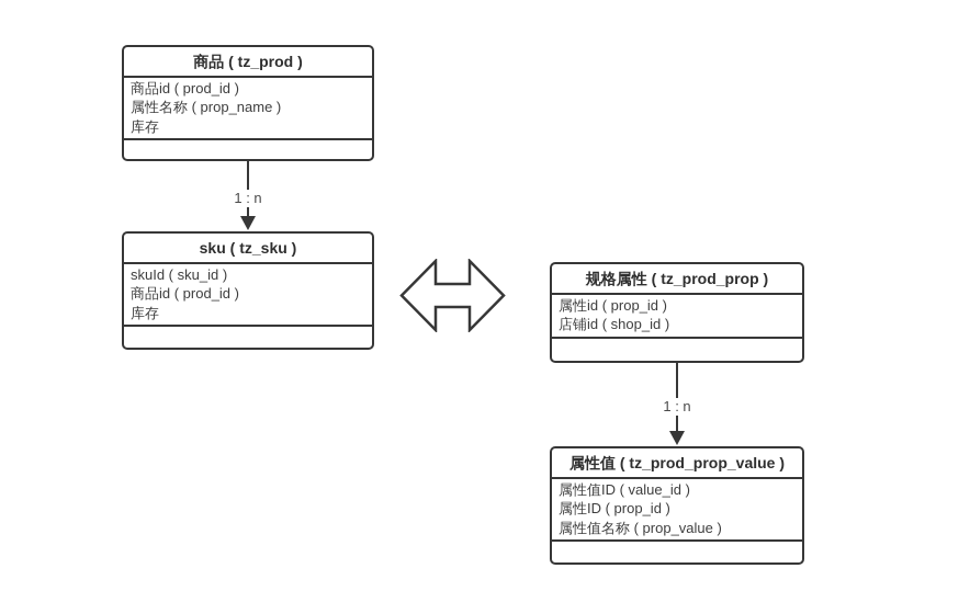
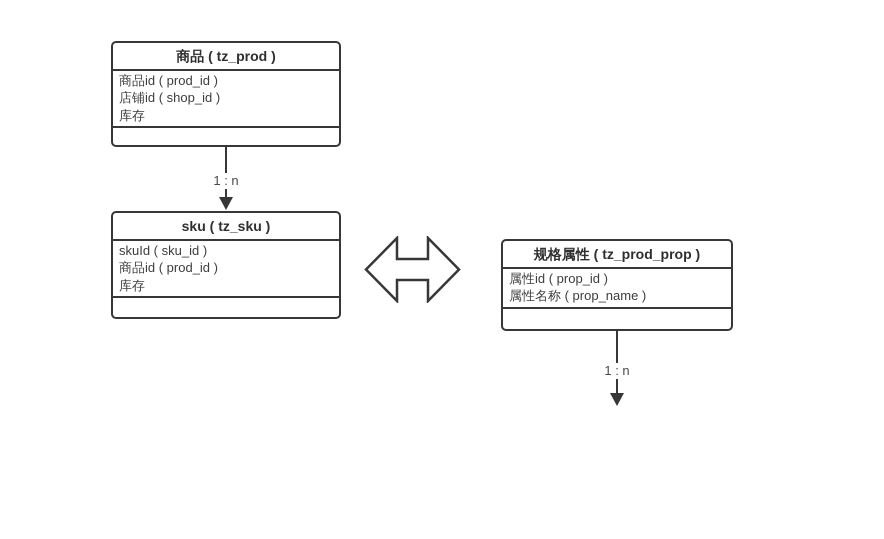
  商品 ( tz_prod )
  商品id ( prod_id )
- 属性名称 ( prop_name )
+ 店铺id ( shop_id )
  库存
  1 : n
  sku ( tz_sku )
  skuId ( sku_id )
  商品id ( prod_id )
  库存
  规格属性 ( tz_prod_prop )
  属性id ( prop_id )
- 店铺id ( shop_id )
+ 属性名称 ( prop_name )
  1 : n
- 属性值 ( tz_prod_prop_value )
- 属性值ID ( value_id )
- 属性ID ( prop_id )
- 属性值名称 ( prop_value )
